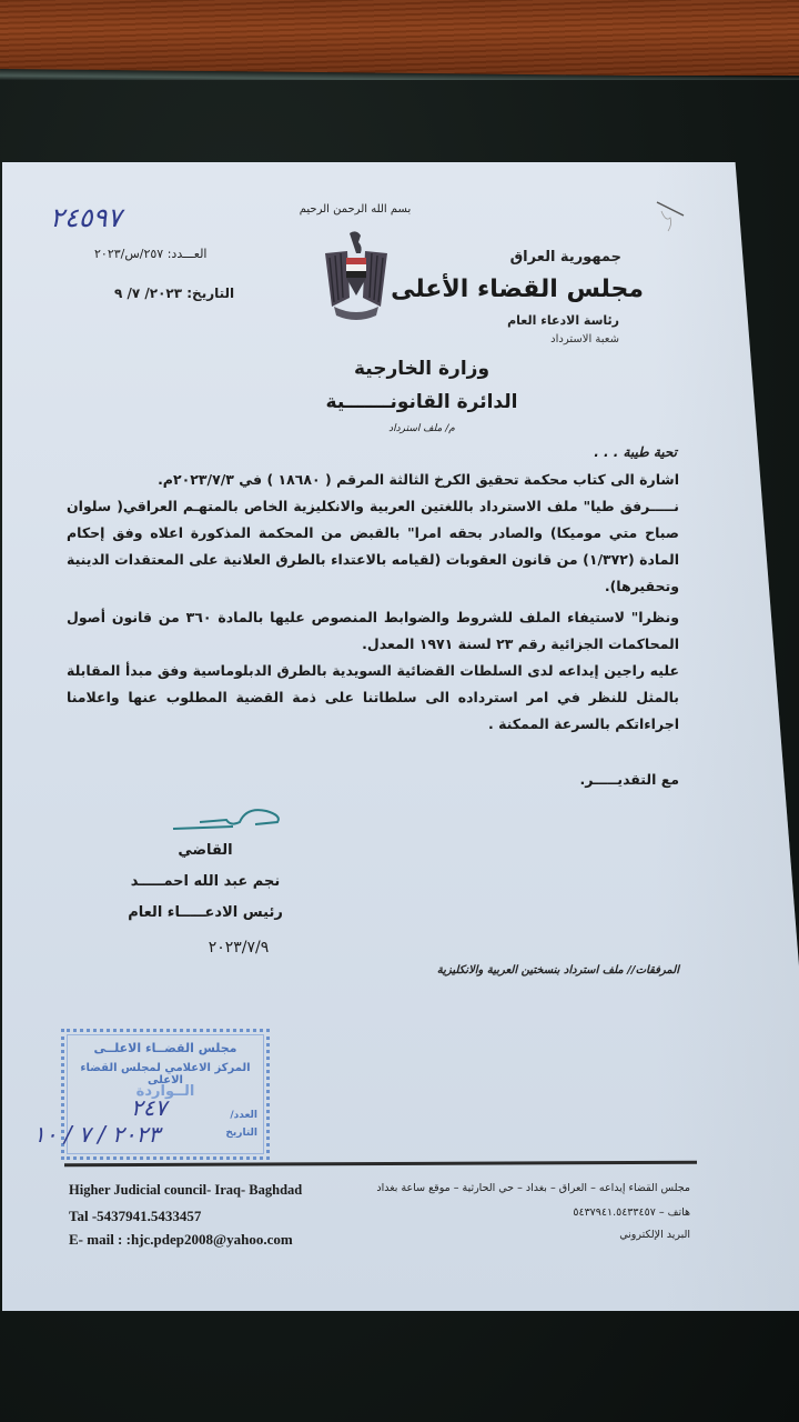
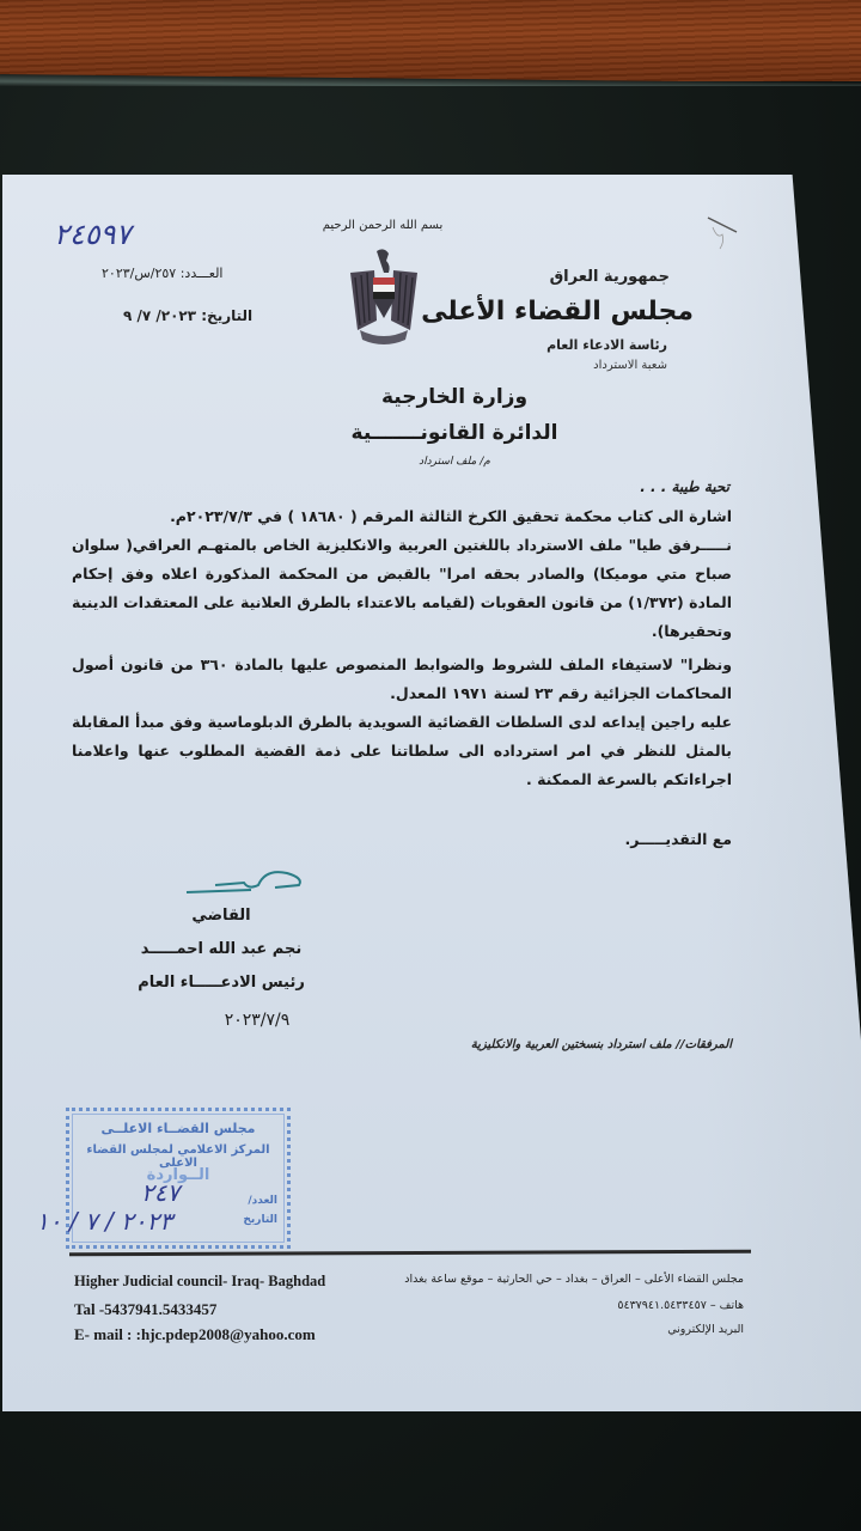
  بسم الله الرحمن الرحيم
  ٢٤٥٩٧
  العـــدد: ٢٥٧/س/٢٠٢٣
  التاريخ: ٢٠٢٣/ ٧/ ٩
  جمهورية العراق
  مجلس القضاء الأعلى
  رئاسة الادعاء العام
  شعبة الاسترداد
  وزارة الخارجية
  الدائرة القانونـــــــية
  م/ ملف استرداد
  تحية طيبة . . .
  اشارة الى كتاب محكمة تحقيق الكرخ الثالثة المرقم ( ١٨٦٨٠ ) في ٢٠٢٣/٧/٣م.
  نـــــرفق طيا" ملف الاسترداد باللغتين العربية والانكليزية الخاص بالمتهـم العراقي( سلوان صباح متي موميكا) والصادر بحقه امرا" بالقبض من المحكمة المذكورة اعلاه وفق إحكام المادة (١/٣٧٢) من قانون العقوبات (لقيامه بالاعتداء بالطرق العلانية على المعتقدات الدينية وتحقيرها).
  ونظرا" لاستيفاء الملف للشروط والضوابط المنصوص عليها بالمادة ٣٦٠ من قانون أصول المحاكمات الجزائية رقم ٢٣ لسنة ١٩٧١ المعدل.
  عليه راجين إيداعه لدى السلطات القضائية السويدية بالطرق الدبلوماسية وفق مبدأ المقابلة بالمثل للنظر في امر استرداده الى سلطاتنا على ذمة القضية المطلوب عنها واعلامنا اجراءاتكم بالسرعة الممكنة .
  مع التقديـــــر.
  القاضي
  نجم عبد الله احمـــــد
  رئيس الادعـــــاء العام
  ٢٠٢٣/٧/٩
  المرفقات// ملف استرداد بنسختين العربية والانكليزية
  مجلس القضــاء الاعلــى
  المركز الاعلامي لمجلس القضاء الاعلى
  الــواردة
  العدد/
  التاريخ
  ٢٤٧
  ٢٠٢٣ / ٧ / ١٠
  Higher Judicial council- Iraq- Baghdad
  Tal -5437941.5433457
  E- mail : :hjc.pdep2008@yahoo.com
- مجلس القضاء إيداعه – العراق – بغداد – حي الحارثية – موقع ساعة بغداد
+ مجلس القضاء الأعلى – العراق – بغداد – حي الحارثية – موقع ساعة بغداد
  هاتف – ٥٤٣٧٩٤١.٥٤٣٣٤٥٧
  البريد الإلكتروني
